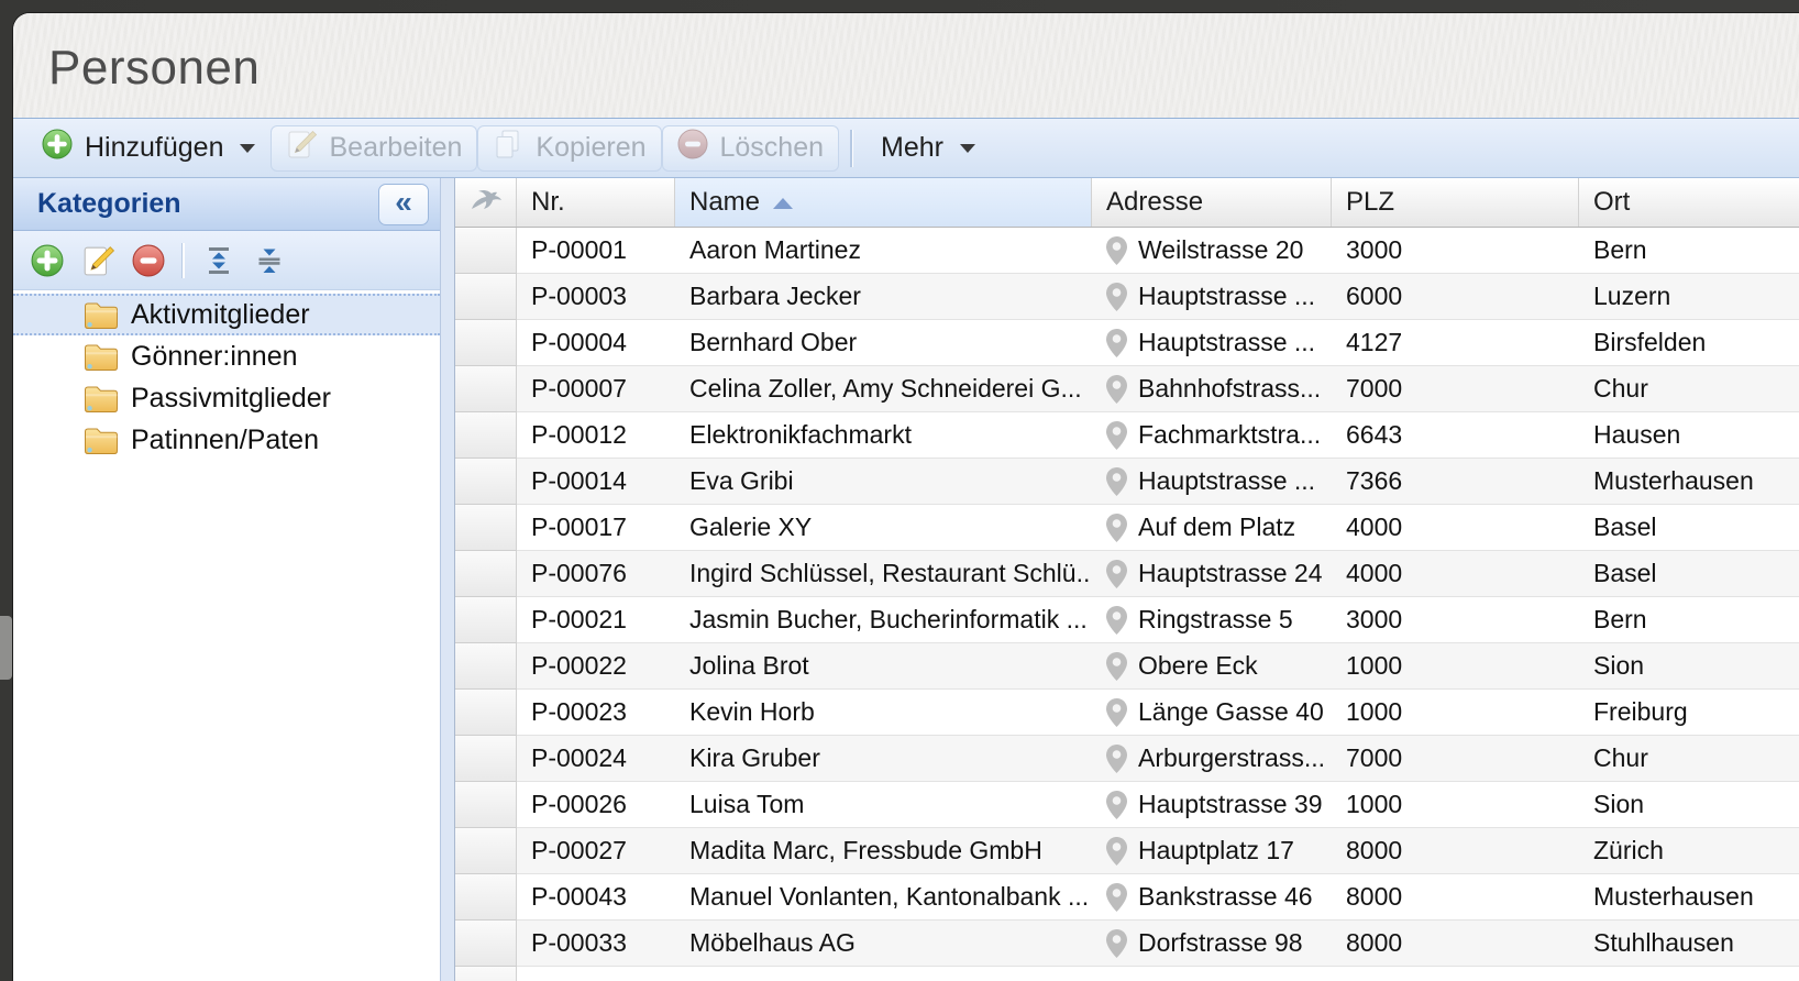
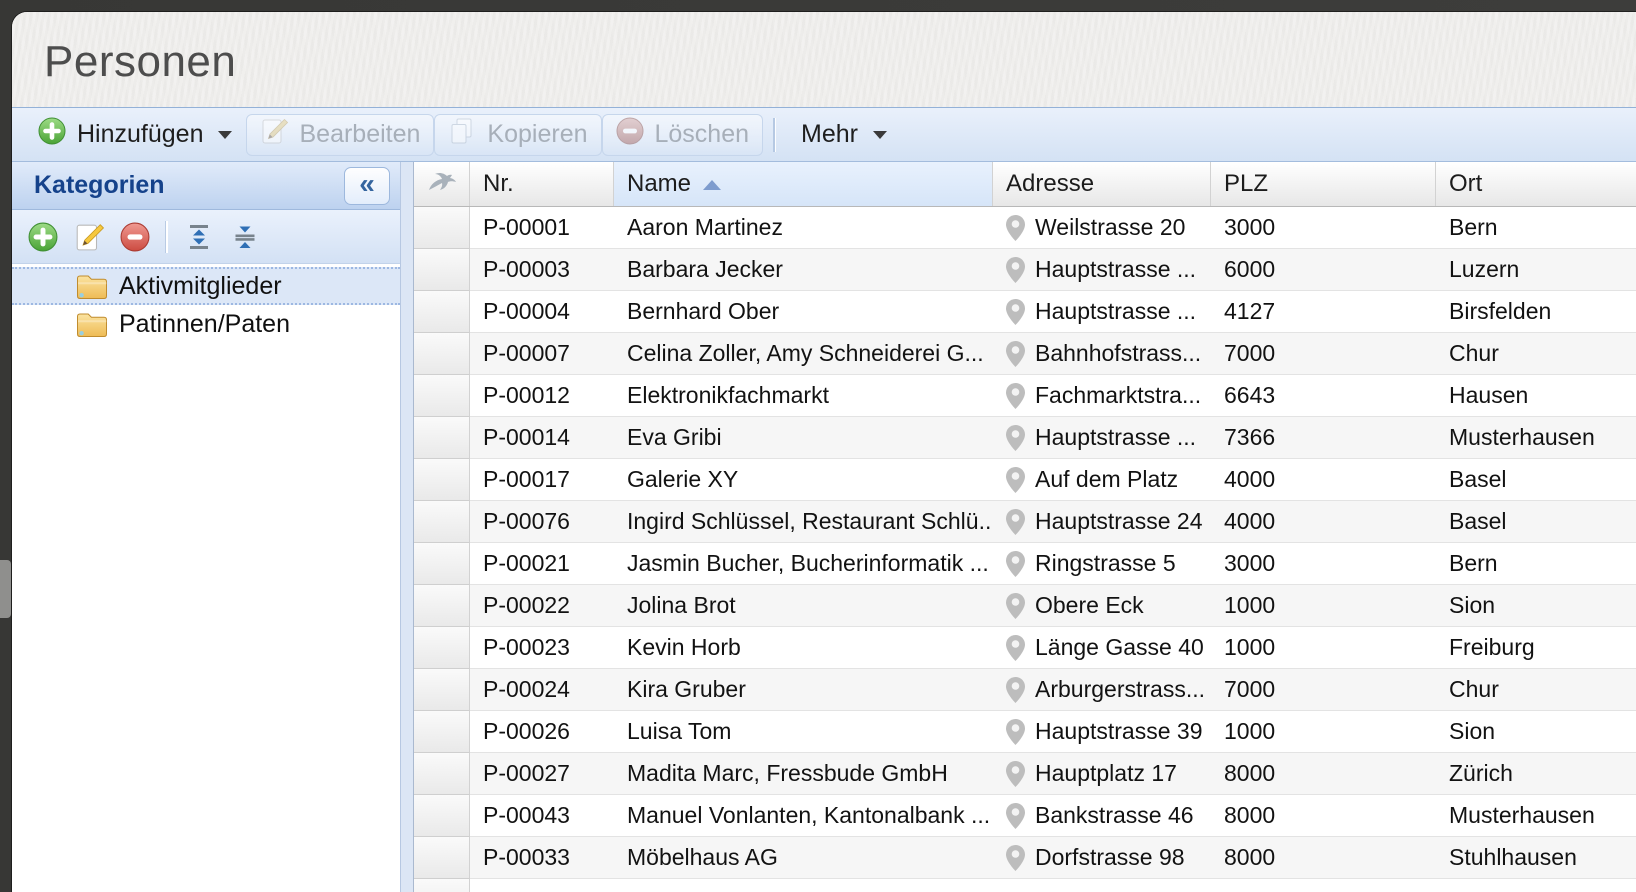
  Personen
  Hinzufügen
  Bearbeiten
  Kopieren
  Löschen
  Mehr
  Kategorien
  «
  Aktivmitglieder
- Gönner:innen
- Passivmitglieder
  Patinnen/Paten
  Nr.
  Name
  Adresse
  PLZ
  Ort
  P-00001
  Aaron Martinez
  Weilstrasse 20
  3000
  Bern
  P-00003
  Barbara Jecker
  Hauptstrasse ...
  6000
  Luzern
  P-00004
  Bernhard Ober
  Hauptstrasse ...
  4127
  Birsfelden
  P-00007
  Celina Zoller, Amy Schneiderei G...
  Bahnhofstrass...
  7000
  Chur
  P-00012
  Elektronikfachmarkt
  Fachmarktstra...
  6643
  Hausen
  P-00014
  Eva Gribi
  Hauptstrasse ...
  7366
  Musterhausen
  P-00017
  Galerie XY
  Auf dem Platz
  4000
  Basel
  P-00076
  Ingird Schlüssel, Restaurant Schlü..
  Hauptstrasse 24
  4000
  Basel
  P-00021
  Jasmin Bucher, Bucherinformatik ...
  Ringstrasse 5
  3000
  Bern
  P-00022
  Jolina Brot
  Obere Eck
  1000
  Sion
  P-00023
  Kevin Horb
  Länge Gasse 40
  1000
  Freiburg
  P-00024
  Kira Gruber
  Arburgerstrass...
  7000
  Chur
  P-00026
  Luisa Tom
  Hauptstrasse 39
  1000
  Sion
  P-00027
  Madita Marc, Fressbude GmbH
  Hauptplatz 17
  8000
  Zürich
  P-00043
  Manuel Vonlanten, Kantonalbank ...
  Bankstrasse 46
  8000
  Musterhausen
  P-00033
  Möbelhaus AG
  Dorfstrasse 98
  8000
  Stuhlhausen
